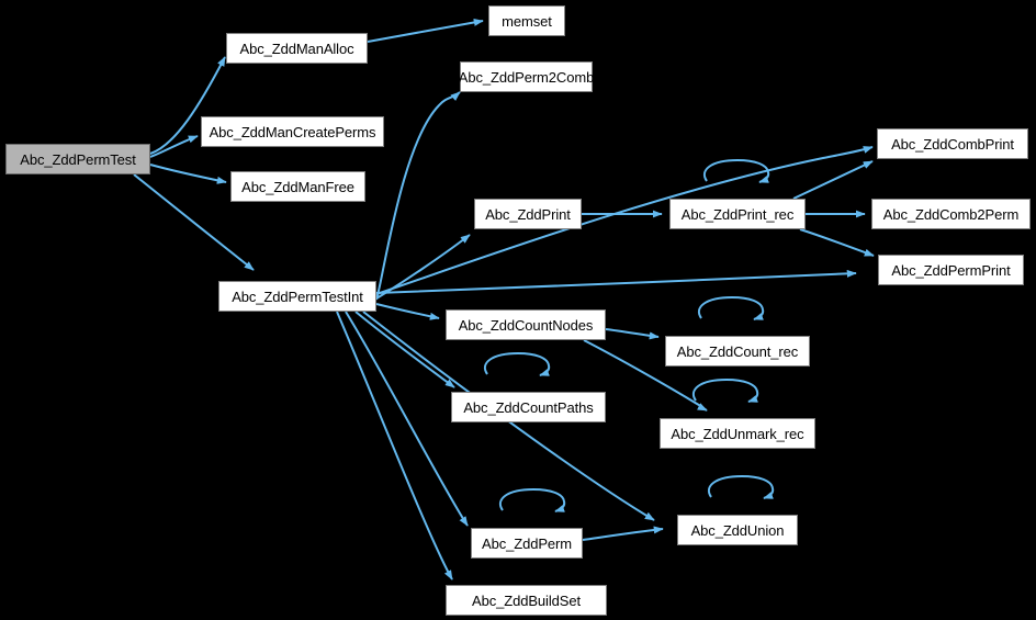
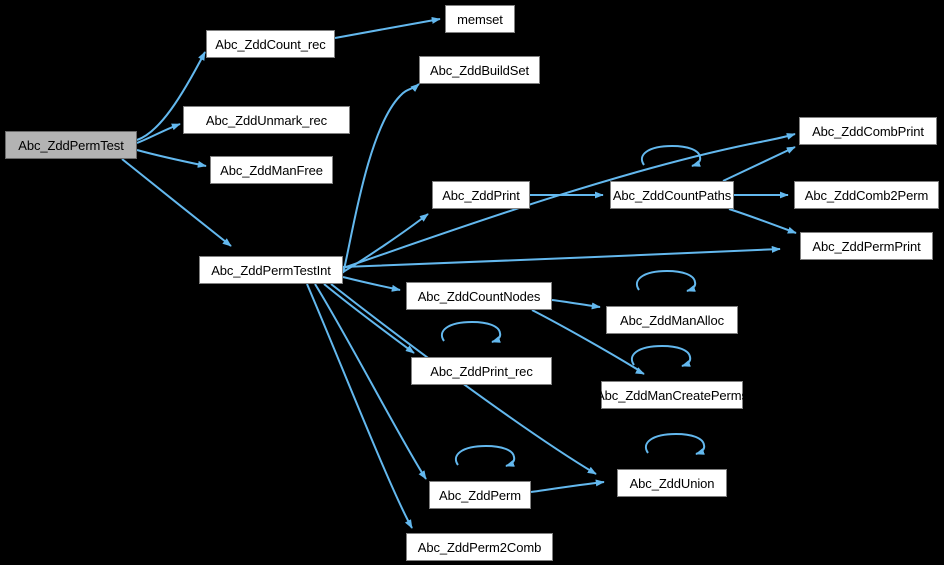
  Abc_ZddPermTest
- Abc_ZddManAlloc
+ Abc_ZddCount_rec
- Abc_ZddManCreatePerms
+ Abc_ZddUnmark_rec
  Abc_ZddManFree
  Abc_ZddPermTestInt
  memset
- Abc_ZddPerm2Comb
+ Abc_ZddBuildSet
  Abc_ZddPrint
  Abc_ZddCountNodes
- Abc_ZddCountPaths
+ Abc_ZddPrint_rec
  Abc_ZddPerm
- Abc_ZddBuildSet
+ Abc_ZddPerm2Comb
- Abc_ZddPrint_rec
+ Abc_ZddCountPaths
- Abc_ZddCount_rec
+ Abc_ZddManAlloc
- Abc_ZddUnmark_rec
+ Abc_ZddManCreatePerms
  Abc_ZddUnion
  Abc_ZddCombPrint
  Abc_ZddComb2Perm
  Abc_ZddPermPrint
